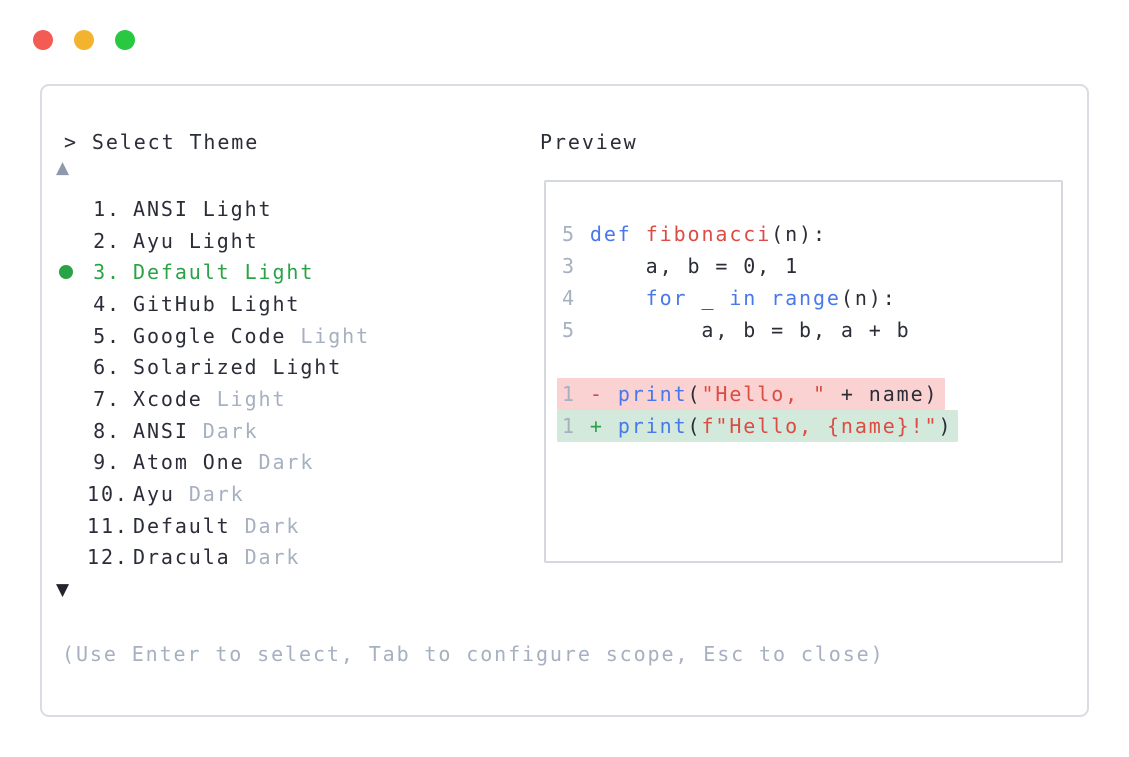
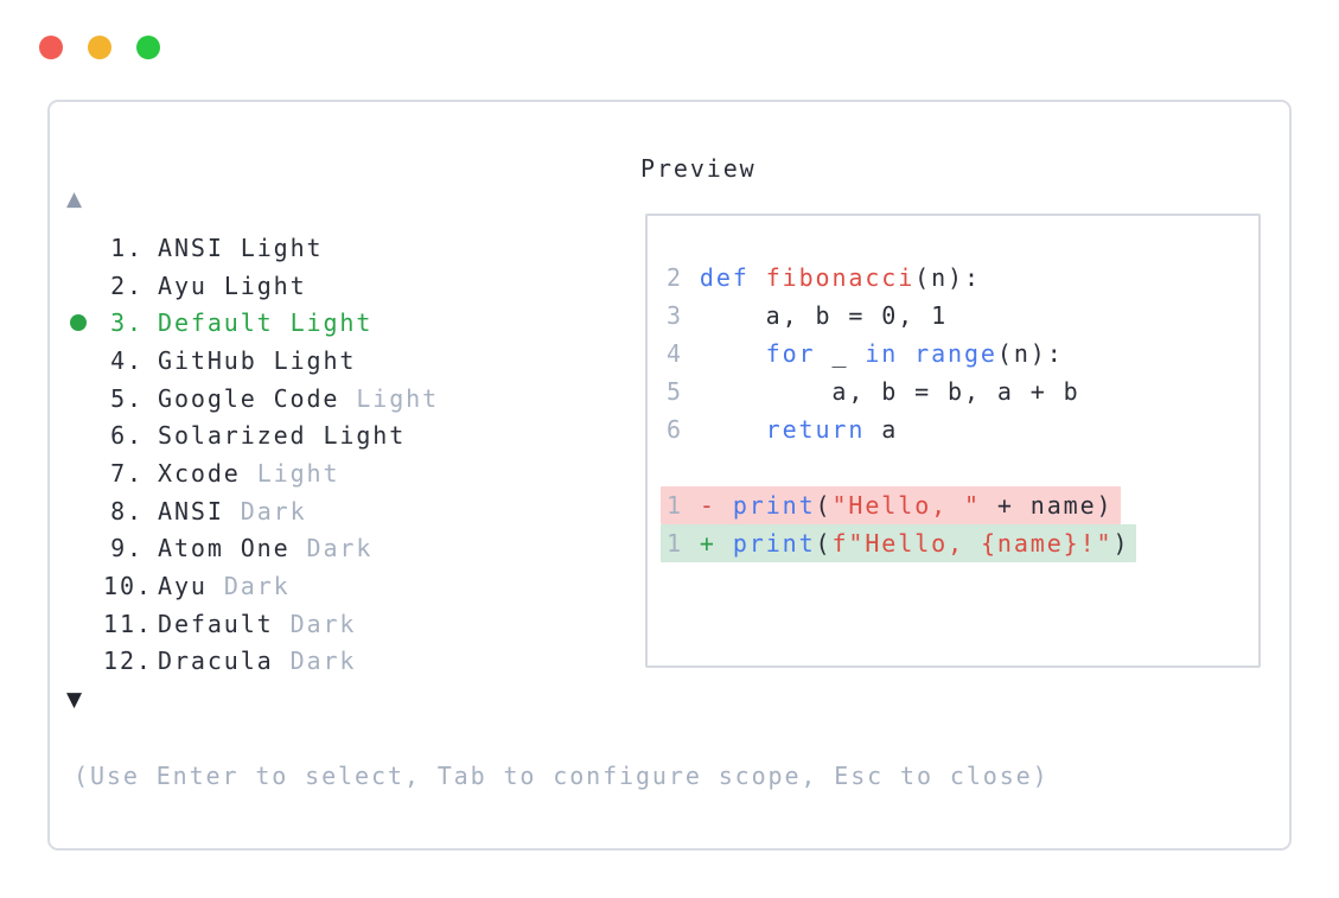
- > Select Theme
  ▲
  1.
  ANSI
  Light
  2.
  Ayu
  Light
  3.
  Default
  Light
  4.
  GitHub
  Light
  5.
  Google Code
  Light
  6.
  Solarized
  Light
  7.
  Xcode
  Light
  8.
  ANSI
  Dark
  9.
  Atom One
  Dark
  10.
  Ayu
  Dark
  11.
  Default
  Dark
  12.
  Dracula
  Dark
  ▼
  (Use Enter to select, Tab to configure scope, Esc to close)
  Preview
- 5 def fibonacci(n):
+ 2 def fibonacci(n):
  3 a, b = 0, 1
  4 for _ in range(n):
  5 a, b = b, a + b
+ 6 return a
  1 - print("Hello, " + name)
  1 + print(f"Hello, {name}!")
